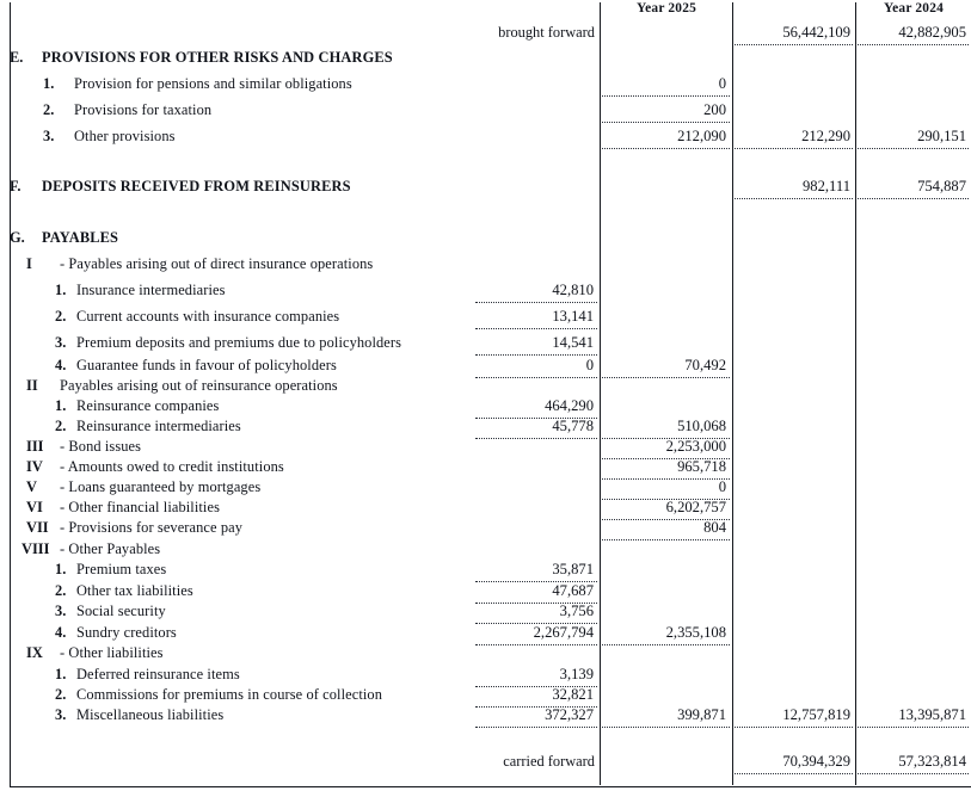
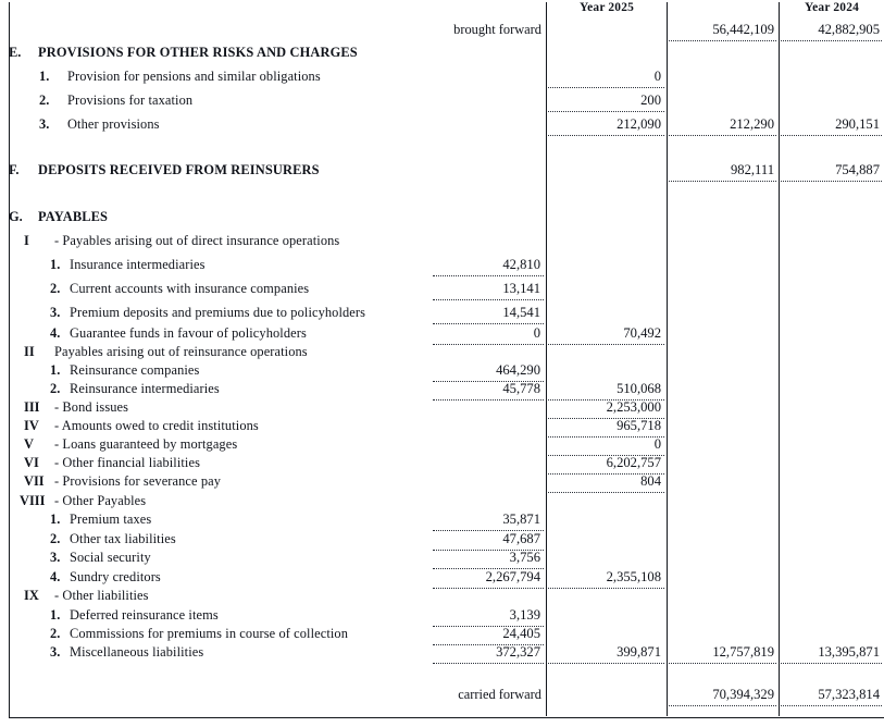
  Year 2025
  Year 2024
  brought forward
  56,442,109
  42,882,905
  E.
  PROVISIONS FOR OTHER RISKS AND CHARGES
  1.
  Provision for pensions and similar obligations
  0
  2.
  Provisions for taxation
  200
  3.
  Other provisions
  212,090
  212,290
  290,151
  F.
  DEPOSITS RECEIVED FROM REINSURERS
  982,111
  754,887
  G.
  PAYABLES
  I
  - Payables arising out of direct insurance operations
  1.
  Insurance intermediaries
  42,810
  2.
  Current accounts with insurance companies
  13,141
  3.
  Premium deposits and premiums due to policyholders
  14,541
  4.
  Guarantee funds in favour of policyholders
  0
  70,492
  II
  Payables arising out of reinsurance operations
  1.
  Reinsurance companies
  464,290
  2.
  Reinsurance intermediaries
  45,778
  510,068
  III
  - Bond issues
  2,253,000
  IV
  - Amounts owed to credit institutions
  965,718
  V
  - Loans guaranteed by mortgages
  0
  VI
  - Other financial liabilities
  6,202,757
  VII
  - Provisions for severance pay
  804
  VIII
  - Other Payables
  1.
  Premium taxes
  35,871
  2.
  Other tax liabilities
  47,687
  3.
  Social security
  3,756
  4.
  Sundry creditors
  2,267,794
  2,355,108
  IX
  - Other liabilities
  1.
  Deferred reinsurance items
  3,139
  2.
  Commissions for premiums in course of collection
- 32,821
+ 24,405
  3.
  Miscellaneous liabilities
  372,327
  399,871
  12,757,819
  13,395,871
  carried forward
  70,394,329
  57,323,814
